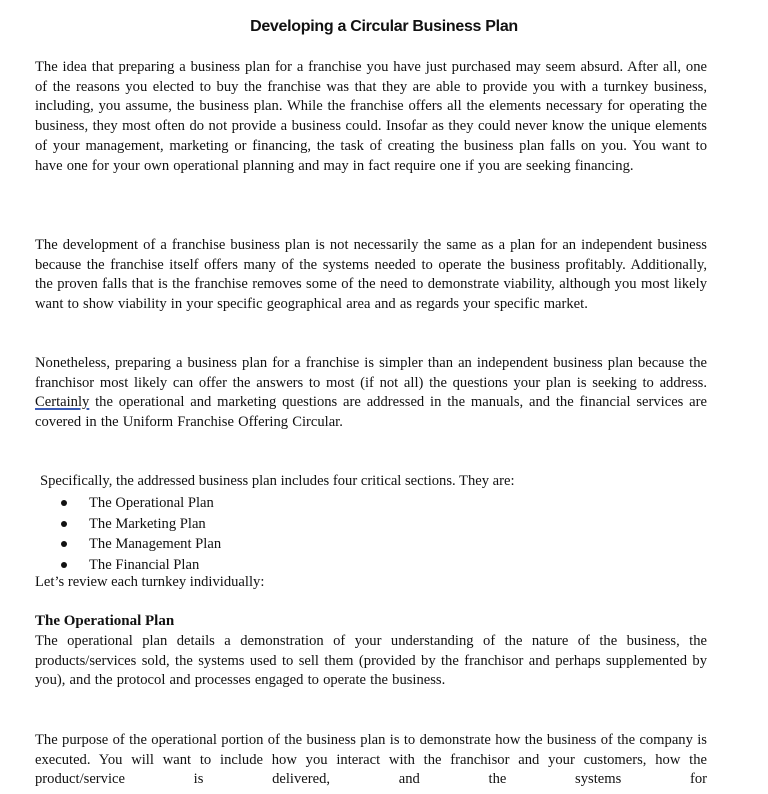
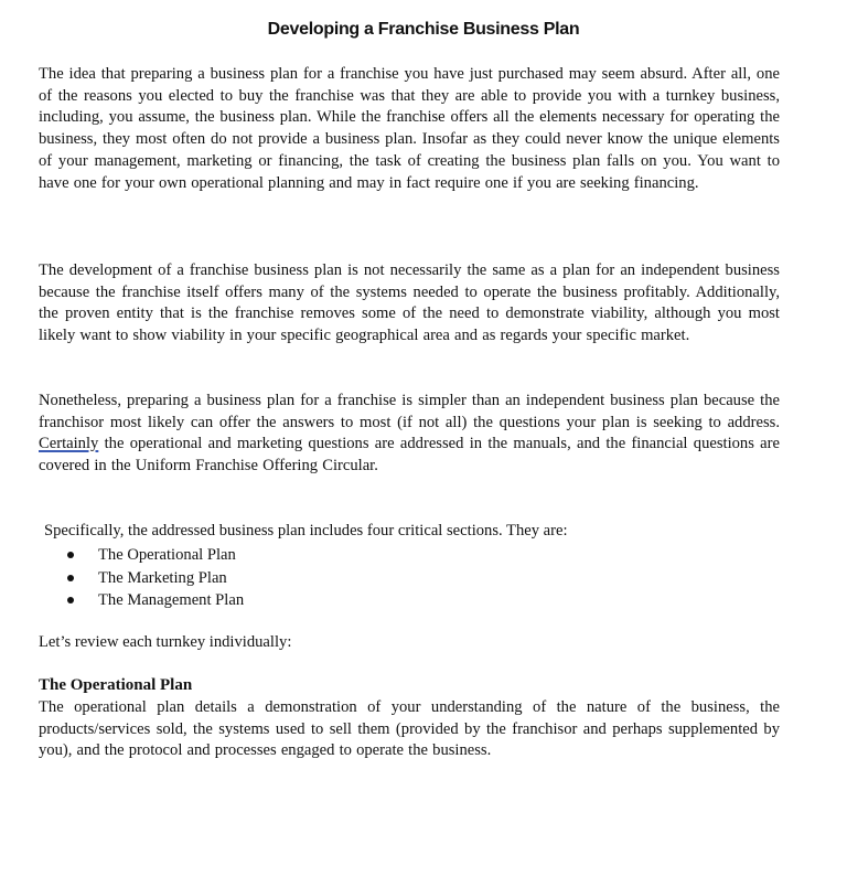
- Developing a Circular Business Plan
+ Developing a Franchise Business Plan
- The idea that preparing a business plan for a franchise you have just purchased may seem absurd. After all, one of the reasons you elected to buy the franchise was that they are able to provide you with a turnkey business, including, you assume, the business plan. While the franchise offers all the elements necessary for operating the business, they most often do not provide a business could. Insofar as they could never know the unique elements of your management, marketing or financing, the task of creating the business plan falls on you. You want to have one for your own operational planning and may in fact require one if you are seeking financing.
+ The idea that preparing a business plan for a franchise you have just purchased may seem absurd. After all, one of the reasons you elected to buy the franchise was that they are able to provide you with a turnkey business, including, you assume, the business plan. While the franchise offers all the elements necessary for operating the business, they most often do not provide a business plan. Insofar as they could never know the unique elements of your management, marketing or financing, the task of creating the business plan falls on you. You want to have one for your own operational planning and may in fact require one if you are seeking financing.
- The development of a franchise business plan is not necessarily the same as a plan for an independent business because the franchise itself offers many of the systems needed to operate the business profitably. Additionally, the proven falls that is the franchise removes some of the need to demonstrate viability, although you most likely want to show viability in your specific geographical area and as regards your specific market.
+ The development of a franchise business plan is not necessarily the same as a plan for an independent business because the franchise itself offers many of the systems needed to operate the business profitably. Additionally, the proven entity that is the franchise removes some of the need to demonstrate viability, although you most likely want to show viability in your specific geographical area and as regards your specific market.
- Nonetheless, preparing a business plan for a franchise is simpler than an independent business plan because the franchisor most likely can offer the answers to most (if not all) the questions your plan is seeking to address. Certainly the operational and marketing questions are addressed in the manuals, and the financial services are covered in the Uniform Franchise Offering Circular.
+ Nonetheless, preparing a business plan for a franchise is simpler than an independent business plan because the franchisor most likely can offer the answers to most (if not all) the questions your plan is seeking to address. Certainly the operational and marketing questions are addressed in the manuals, and the financial questions are covered in the Uniform Franchise Offering Circular.
  Specifically, the addressed business plan includes four critical sections. They are:
  The Operational Plan
  The Marketing Plan
  The Management Plan
- The Financial Plan
  Let’s review each turnkey individually:
  The Operational Plan
  The operational plan details a demonstration of your understanding of the nature of the business, the products/services sold, the systems used to sell them (provided by the franchisor and perhaps supplemented by you), and the protocol and processes engaged to operate the business.
- The purpose of the operational portion of the business plan is to demonstrate how the business of the company is executed. You will want to include how you interact with the franchisor and your customers, how the product/service is delivered, and the systems for
